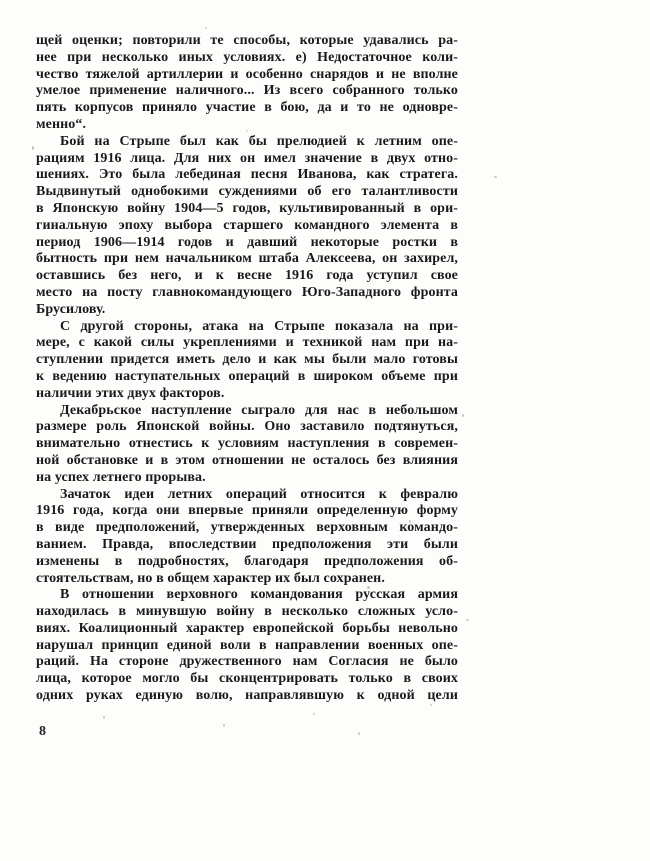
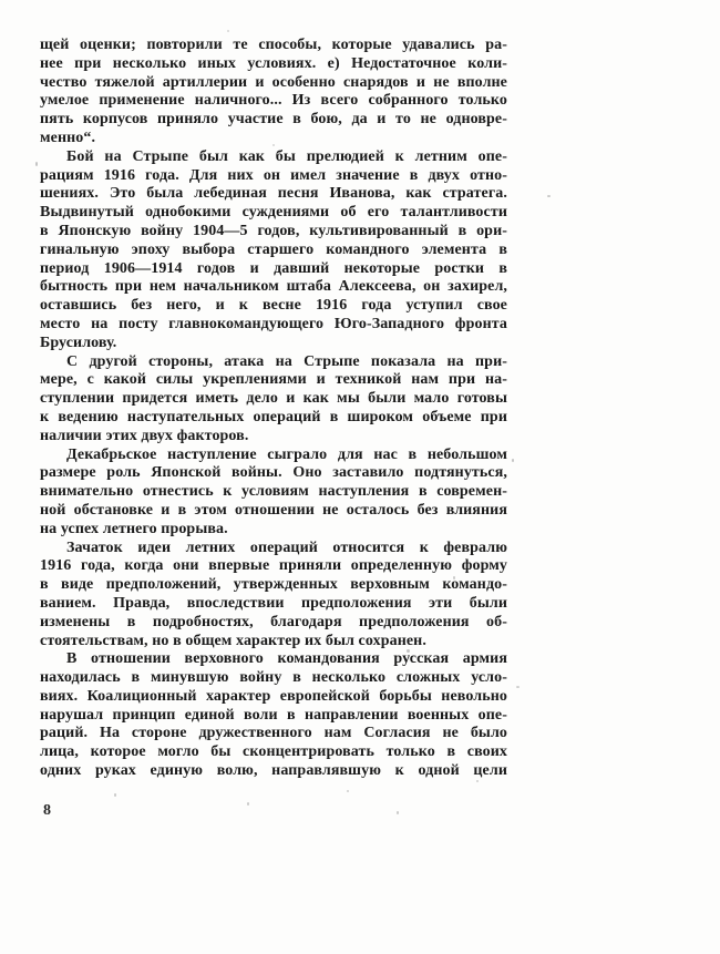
  щей оценки; повторили те способы, которые удавались ра-
  нее при несколько иных условиях. е) Недостаточное коли-
  чество тяжелой артиллерии и особенно снарядов и не вполне
  умелое применение наличного... Из всего собранного только
  пять корпусов приняло участие в бою, да и то не одновре-
  менно“.
  Бой на Стрыпе был как бы прелюдией к летним опе-
- рациям 1916 лица. Для них он имел значение в двух отно-
+ рациям 1916 года. Для них он имел значение в двух отно-
  шениях. Это была лебединая песня Иванова, как стратега.
  Выдвинутый однобокими суждениями об его талантливости
  в Японскую войну 1904—5 годов, культивированный в ори-
  гинальную эпоху выбора старшего командного элемента в
  период 1906—1914 годов и давший некоторые ростки в
  бытность при нем начальником штаба Алексеева, он захирел,
  оставшись без него, и к весне 1916 года уступил свое
  место на посту главнокомандующего Юго-Западного фронта
  Брусилову.
  С другой стороны, атака на Стрыпе показала на при-
  мере, с какой силы укреплениями и техникой нам при на-
  ступлении придется иметь дело и как мы были мало готовы
  к ведению наступательных операций в широком объеме при
  наличии этих двух факторов.
  Декабрьское наступление сыграло для нас в небольшом
  размере роль Японской войны. Оно заставило подтянуться,
  внимательно отнестись к условиям наступления в современ-
  ной обстановке и в этом отношении не осталось без влияния
  на успех летнего прорыва.
  Зачаток идеи летних операций относится к февралю
  1916 года, когда они впервые приняли определенную форму
  в виде предположений, утвержденных верховным командо-
  ванием. Правда, впоследствии предположения эти были
  изменены в подробностях, благодаря предположения об-
  стоятельствам, но в общем характер их был сохранен.
  В отношении верховного командования русская армия
  находилась в минувшую войну в несколько сложных усло-
  виях. Коалиционный характер европейской борьбы невольно
  нарушал принцип единой воли в направлении военных опе-
  раций. На стороне дружественного нам Согласия не было
  лица, которое могло бы сконцентрировать только в своих
  одних руках единую волю, направлявшую к одной цели
  8
